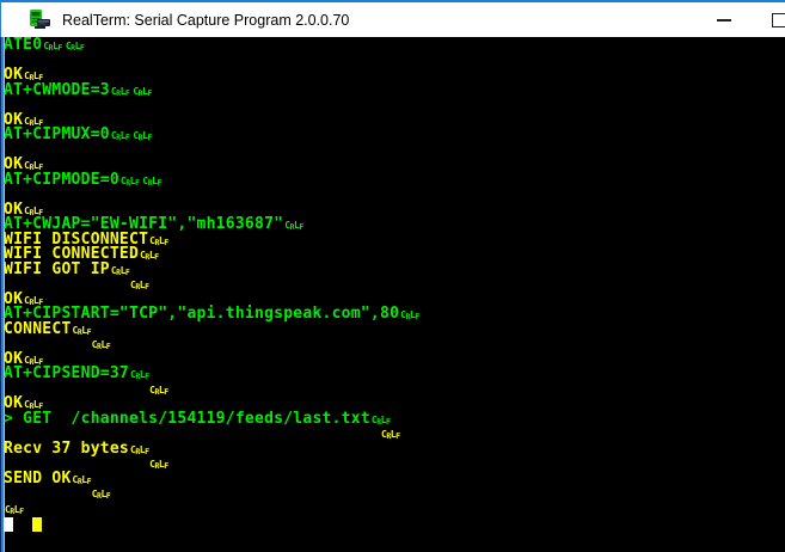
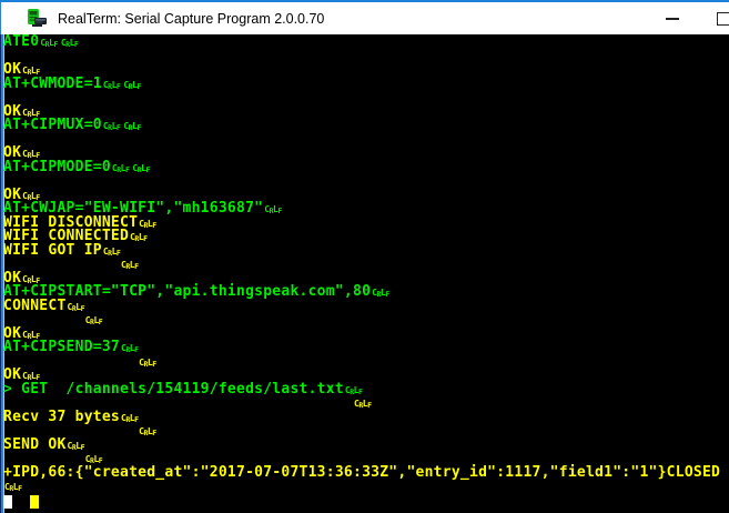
  RealTerm: Serial Capture Program 2.0.0.70
  ATE0CRLF CRLF
  OKCRLF
- AT+CWMODE=3CRLF CRLF
+ AT+CWMODE=1CRLF CRLF
  OKCRLF
  AT+CIPMUX=0CRLF CRLF
  OKCRLF
  AT+CIPMODE=0CRLF CRLF
  OKCRLF
  AT+CWJAP="EW-WIFI","mh163687"CRLF
  WIFI DISCONNECTCRLF
  WIFI CONNECTEDCRLF
  WIFI GOT IPCRLF
  CRLF
  OKCRLF
  AT+CIPSTART="TCP","api.thingspeak.com",80CRLF
  CONNECTCRLF
  CRLF
  OKCRLF
  AT+CIPSEND=37CRLF
  CRLF
  OKCRLF
  > GET /channels/154119/feeds/last.txtCRLF
  CRLF
  Recv 37 bytesCRLF
  CRLF
  SEND OKCRLF
  CRLF
+ +IPD,66:{"created_at":"2017-07-07T13:36:33Z","entry_id":1117,"field1":"1"}CLOSED
  CRLF
